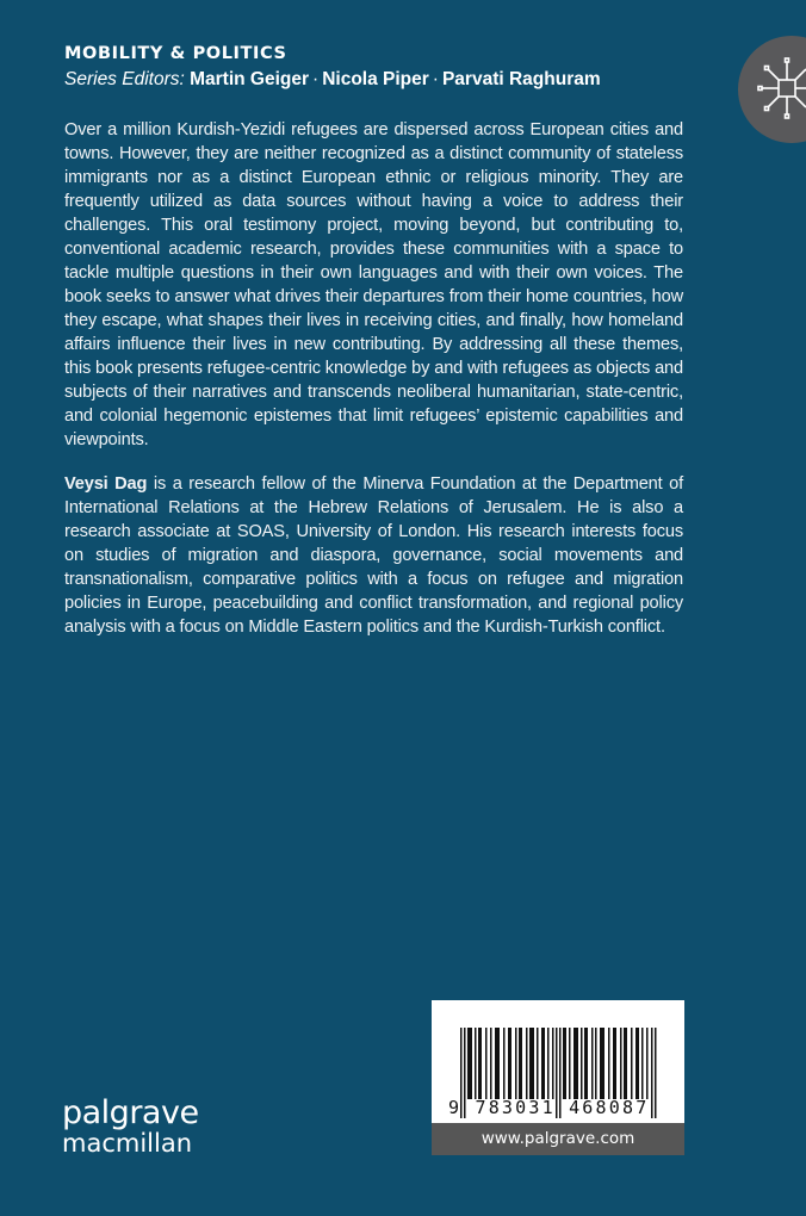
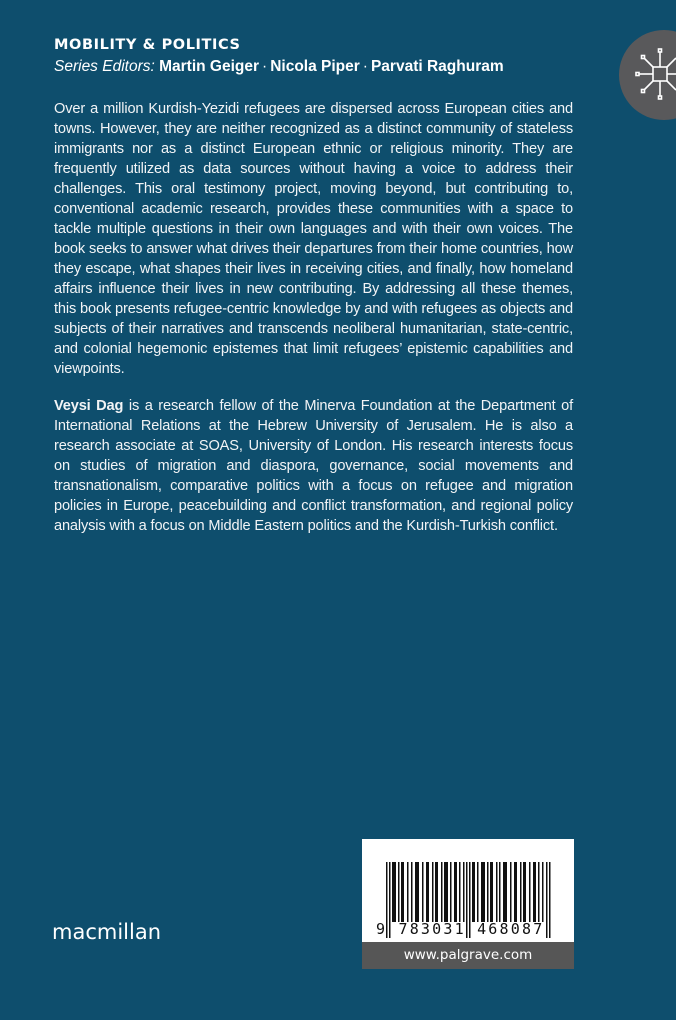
  MOBILITY & POLITICS
  Series Editors: Martin Geiger · Nicola Piper · Parvati Raghuram
  Over a million Kurdish-Yezidi refugees are dispersed across European cities and towns. However, they are neither recognized as a distinct community of stateless immigrants nor as a distinct European ethnic or religious minority. They are frequently utilized as data sources without having a voice to address their challenges. This oral testimony project, moving beyond, but contributing to, conventional academic research, provides these communities with a space to tackle multiple questions in their own languages and with their own voices. The book seeks to answer what drives their departures from their home countries, how they escape, what shapes their lives in receiving cities, and finally, how homeland affairs influence their lives in new contributing. By addressing all these themes, this book presents refugee-centric knowledge by and with refugees as objects and subjects of their narratives and transcends neoliberal humanitarian, state-centric, and colonial hegemonic epistemes that limit refugees’ epistemic capabilities and viewpoints.
- Veysi Dag is a research fellow of the Minerva Foundation at the Department of International Relations at the Hebrew Relations of Jerusalem. He is also a research associate at SOAS, University of London. His research interests focus on studies of migration and diaspora, governance, social movements and transnationalism, comparative politics with a focus on refugee and migration policies in Europe, peacebuilding and conflict transformation, and regional policy analysis with a focus on Middle Eastern politics and the Kurdish-Turkish conflict.
+ Veysi Dag is a research fellow of the Minerva Foundation at the Department of International Relations at the Hebrew University of Jerusalem. He is also a research associate at SOAS, University of London. His research interests focus on studies of migration and diaspora, governance, social movements and transnationalism, comparative politics with a focus on refugee and migration policies in Europe, peacebuilding and conflict transformation, and regional policy analysis with a focus on Middle Eastern politics and the Kurdish-Turkish conflict.
  9 783031 468087
  www.palgrave.com
- palgrave
  macmillan
